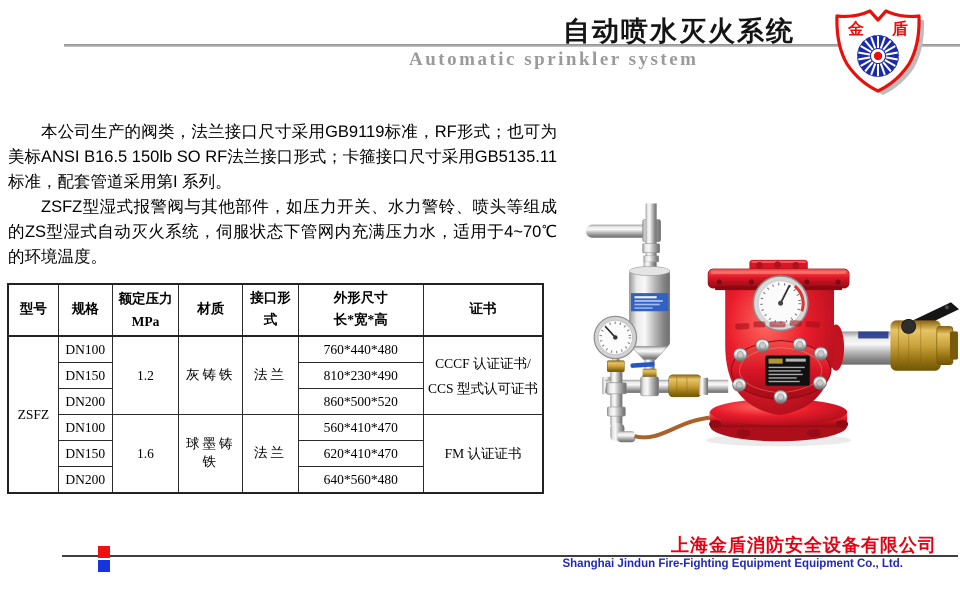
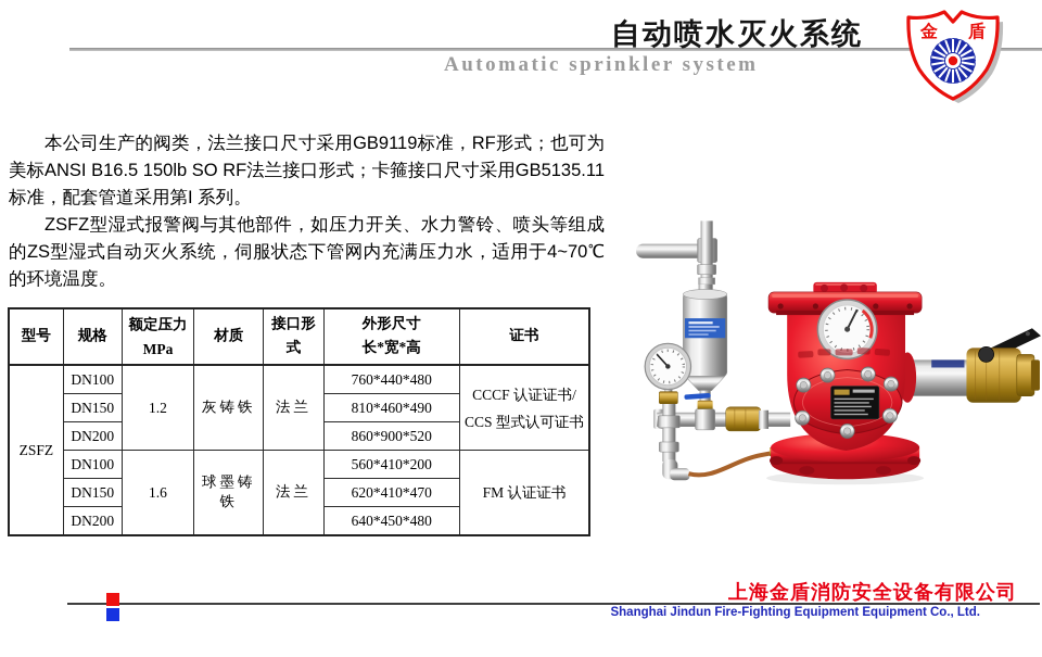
  自动喷水灭火系统
  Automatic sprinkler system
  金
  盾
  本公司生产的阀类，法兰接口尺寸采用GB9119标准，RF形式；也可为美标ANSI B16.5 150lb SO RF法兰接口形式；卡箍接口尺寸采用GB5135.11标准，配套管道采用第I 系列。
  ZSFZ型湿式报警阀与其他部件，如压力开关、水力警铃、喷头等组成的ZS型湿式自动灭火系统，伺服状态下管网内充满压力水，适用于4~70℃的环境温度。
  型号	规格	额定压力 MPa	材质	接口形 式	外形尺寸 长*宽*高	证书
  ZSFZ	DN100	1.2	灰铸铁	法兰	760*440*480	CCCF 认证证书/ CCS 型式认可证书
- DN150	810*230*490
+ DN150	810*460*490
- DN200	860*500*520
+ DN200	860*900*520
- DN100	1.6	球墨铸铁	法兰	560*410*470	FM 认证证书
+ DN100	1.6	球墨铸铁	法兰	560*410*200	FM 认证证书
  DN150	620*410*470
- DN200	640*560*480
+ DN200	640*450*480
  上海金盾消防安全设备有限公司
  Shanghai Jindun Fire-Fighting Equipment Equipment Co., Ltd.
